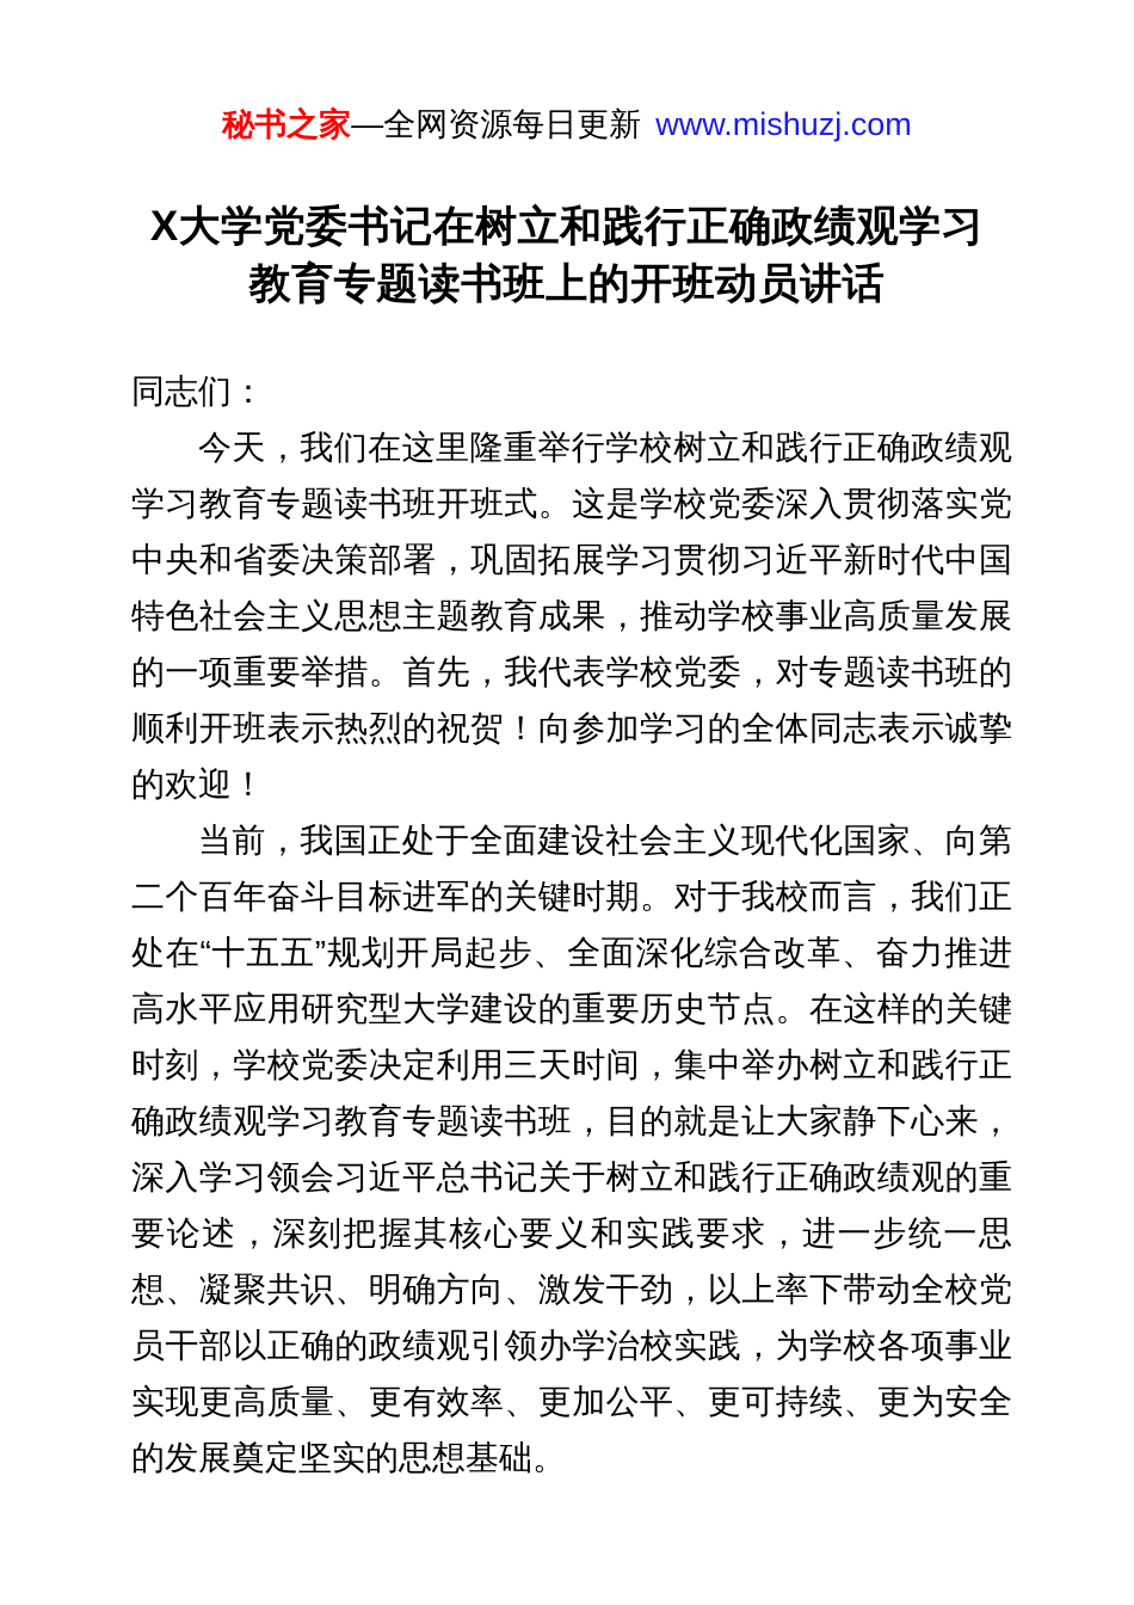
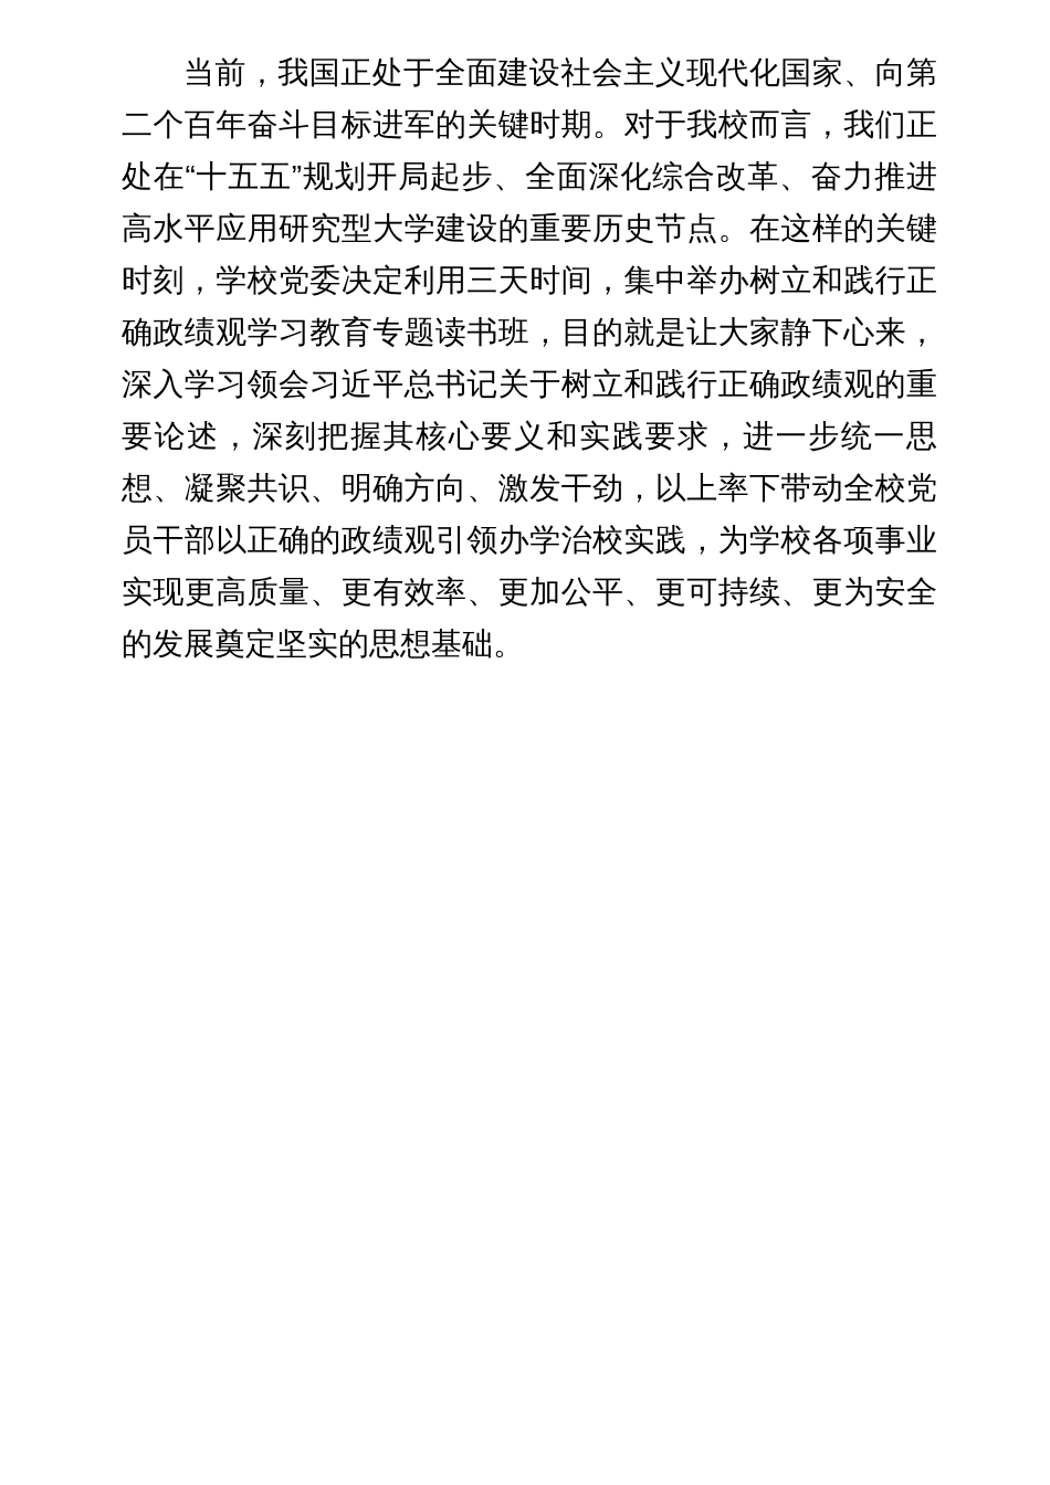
- 秘书之家—全网资源每日更新 www.mishuzj.com
- X大学党委书记在树立和践行正确政绩观学习教育专题读书班上的开班动员讲话
- 同志们：
- 今天，我们在这里隆重举行学校树立和践行正确政绩观学习教育专题读书班开班式。这是学校党委深入贯彻落实党中央和省委决策部署，巩固拓展学习贯彻习近平新时代中国特色社会主义思想主题教育成果，推动学校事业高质量发展的一项重要举措。首先，我代表学校党委，对专题读书班的顺利开班表示热烈的祝贺！向参加学习的全体同志表示诚挚的欢迎！
  当前，我国正处于全面建设社会主义现代化国家、向第二个百年奋斗目标进军的关键时期。对于我校而言，我们正处在“十五五”规划开局起步、全面深化综合改革、奋力推进高水平应用研究型大学建设的重要历史节点。在这样的关键时刻，学校党委决定利用三天时间，集中举办树立和践行正确政绩观学习教育专题读书班，目的就是让大家静下心来，深入学习领会习近平总书记关于树立和践行正确政绩观的重要论述，深刻把握其核心要义和实践要求，进一步统一思想、凝聚共识、明确方向、激发干劲，以上率下带动全校党员干部以正确的政绩观引领办学治校实践，为学校各项事业实现更高质量、更有效率、更加公平、更可持续、更为安全的发展奠定坚实的思想基础。
